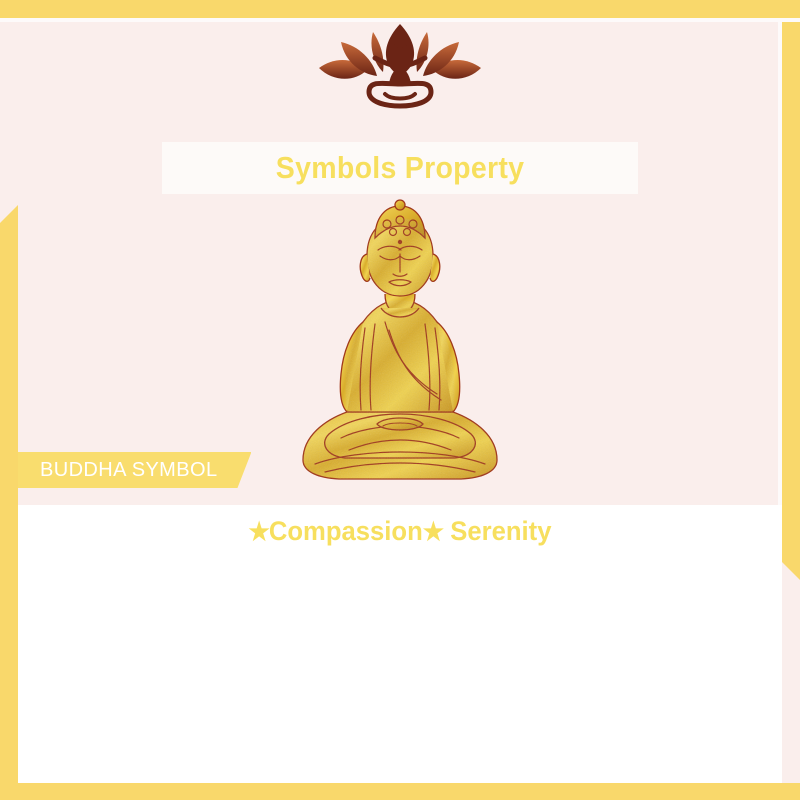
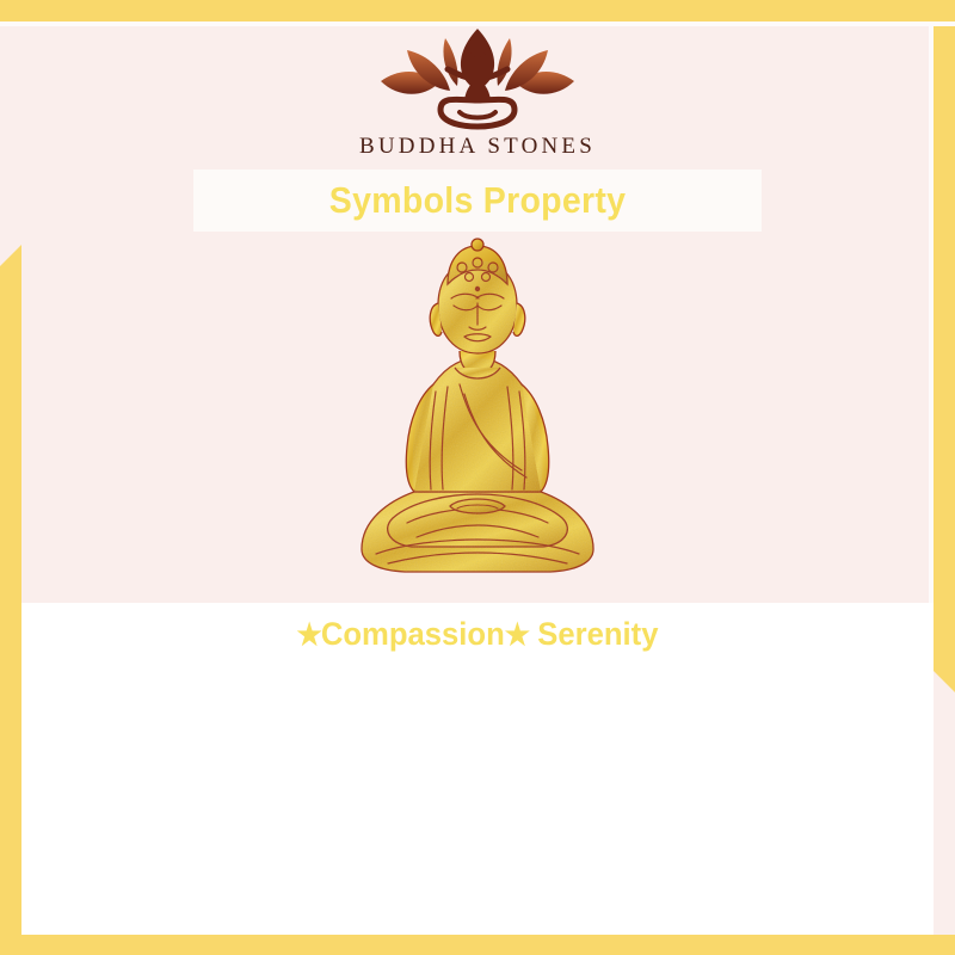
+ BUDDHA STONES
  Symbols Property
- BUDDHA SYMBOL
  ★Compassion★ Serenity
